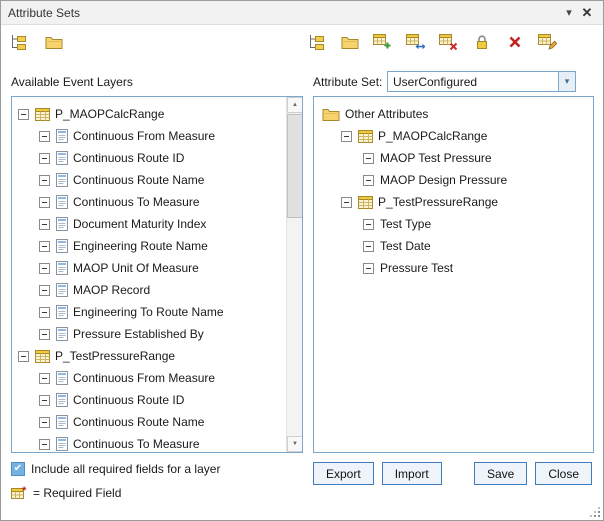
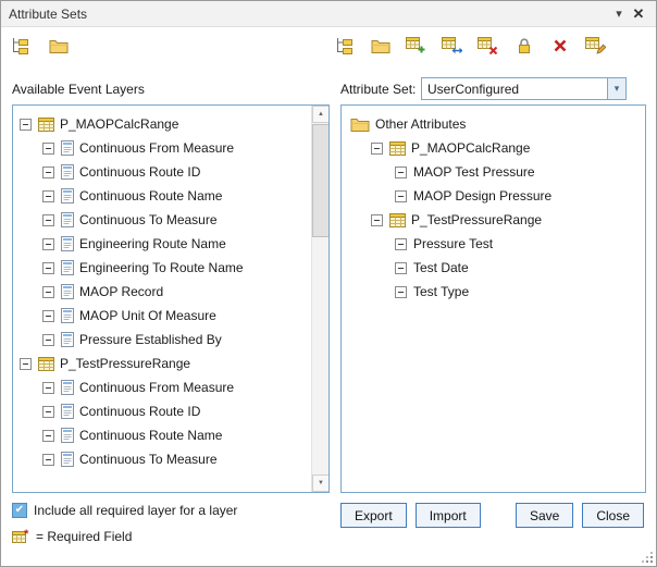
  Attribute Sets
  ▾
  ✕
  Available Event Layers
  Attribute Set:
  UserConfigured
  ▾
  P_MAOPCalcRange
  Continuous From Measure
  Continuous Route ID
  Continuous Route Name
  Continuous To Measure
- Document Maturity Index
  Engineering Route Name
- MAOP Unit Of Measure
+ Engineering To Route Name
  MAOP Record
- Engineering To Route Name
+ MAOP Unit Of Measure
  Pressure Established By
  P_TestPressureRange
  Continuous From Measure
  Continuous Route ID
  Continuous Route Name
  Continuous To Measure
  Other Attributes
  P_MAOPCalcRange
  MAOP Test Pressure
  MAOP Design Pressure
  P_TestPressureRange
- Test Type
+ Pressure Test
  Test Date
- Pressure Test
+ Test Type
  ✔
- Include all required fields for a layer
+ Include all required layer for a layer
  *
  = Required Field
  Export
  Import
  Save
  Close
